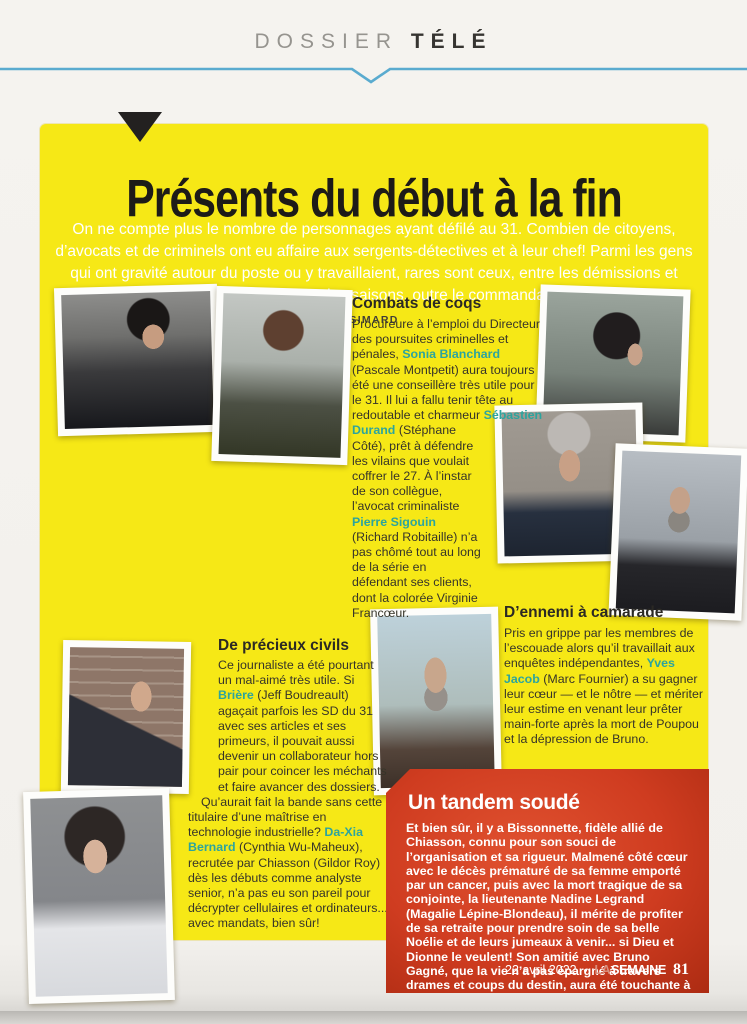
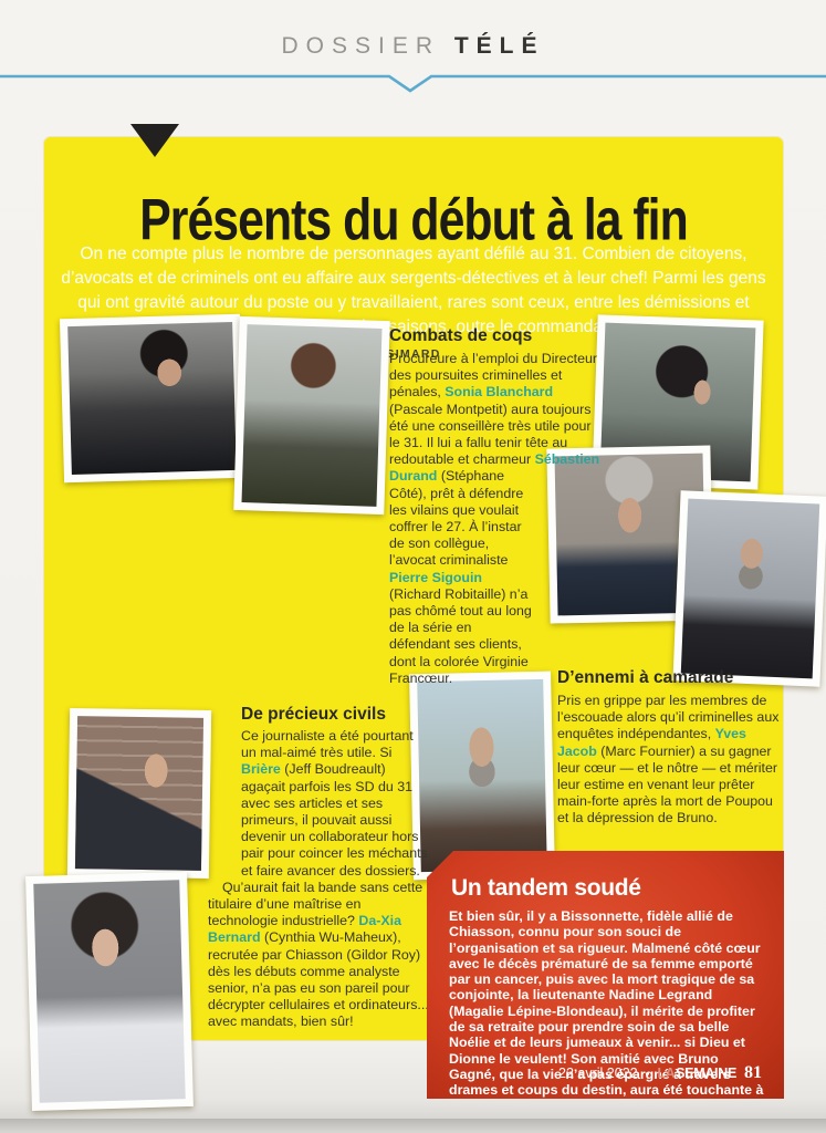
  DOSSIER TÉLÉ
  Présents du début à la fin
  On ne compte plus le nombre de personnages ayant défilé au 31. Combien de citoyens, d’avocats et de criminels ont eu affaire aux sergents-détectives et à leur chef! Parmi les gens qui ont gravité autour du poste ou y travaillaient, rares sont ceux, entre les démissions et saisons, outre le command SIMARD
  De précieux civils
  Ce journaliste a été pourtant un mal-aimé très utile. Si Brière (Jeff Boudreault) agaçait parfois les SD du 31 avec ses articles et ses primeurs, il pouvait aussi devenir un collaborateur hors pair pour coincer les méchants et faire avancer des dossiers.
  Qu’aurait fait la bande sans cette titulaire d’une maîtrise en technologie industrielle? Da-Xia Bernard (Cynthia Wu-Maheux), recrutée par Chiasson (Gildor Roy) dès les débuts comme analyste senior, n’a pas eu son pareil pour décrypter cellulaires et ordinateurs.. avec mandats, bien sûr!
  Combats de coqs
  Procureure à l’emploi du Directeur des poursuites criminelles et pénales, Sonia Blanchard (Pascale Montpetit) aura toujours été une conseillère très utile pour le 31. Il lui a fallu tenir tête au redoutable et charmeur Sébastien Durand (Stéphane Côté), prêt à défendre les vilains que voulait coffrer le 27. À l’instar de son collègue, l’avocat criminaliste Pierre Sigouin (Richard Robitaille) n’a pas chômé tout au long de la série en défendant ses clients, dont la colorée Virginie Francœur.
  D’ennemi à camarade
- Pris en grippe par les membres de l’escouade alors qu’il travaillait aux enquêtes indépendantes, Yves Jacob (Marc Fournier) a su gagner leur cœur — et le nôtre — et mériter leur estime en venant leur prêter main-forte après la mort de Poupou et la dépression de Bruno.
+ Pris en grippe par les membres de l’escouade alors qu’il criminelles aux enquêtes indépendantes, Yves Jacob (Marc Fournier) a su gagner leur cœur — et le nôtre — et mériter leur estime en venant leur prêter main-forte après la mort de Poupou et la dépression de Bruno.
  Un tandem soudé
  Et bien sûr, il y a Bissonnette, fidèle allié de Chiasson, connu pour son souci de l’organisation et sa rigueur. Malmené côté cœur avec le décès prématuré de sa femme emporté par un cancer, puis avec la mort tragique de sa conjointe, la lieutenante Nadine Legrand (Magalie Lépine-Blondeau), il mérite de profiter de sa retraite pour prendre soin de sa belle Noélie et de leurs jumeaux à venir... si Dieu et Dionne le veulent! Son amitié avec Bruno Gagné, que la vie n’a pas épargné à travers drames et coups du destin, aura été touchante à
  22 avril 2022
  •
  LA
  SEMAINE
  81
